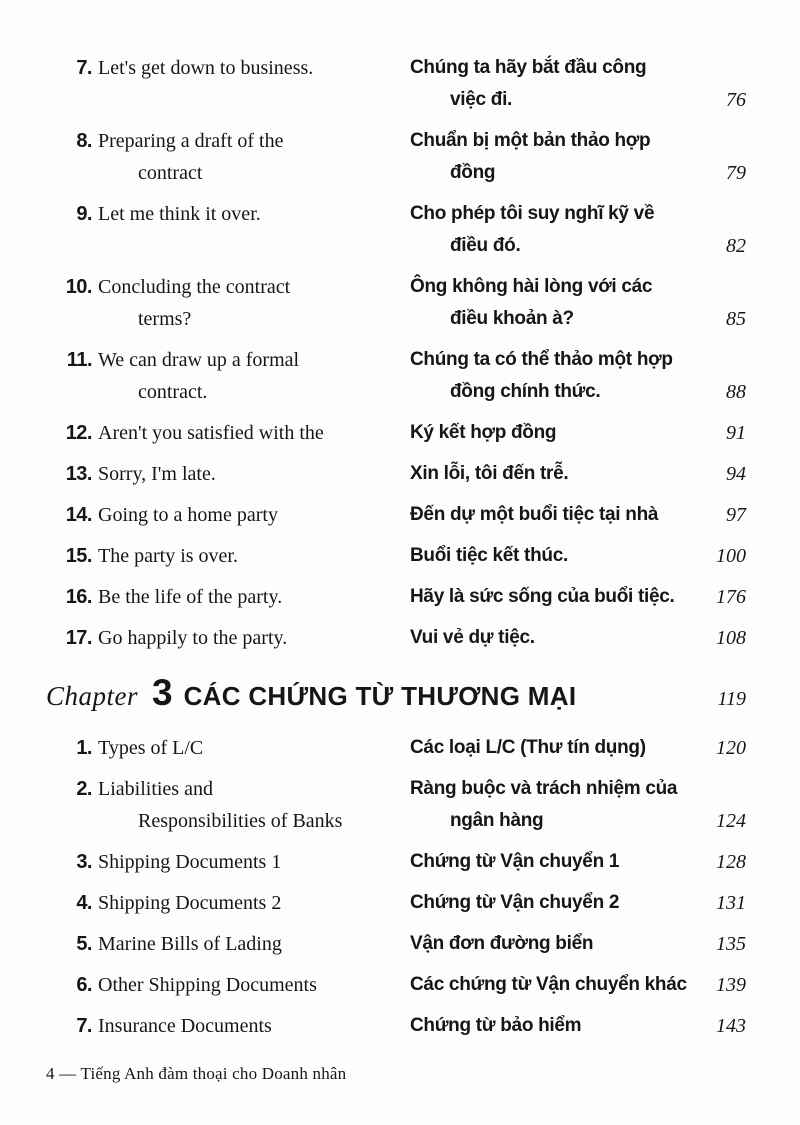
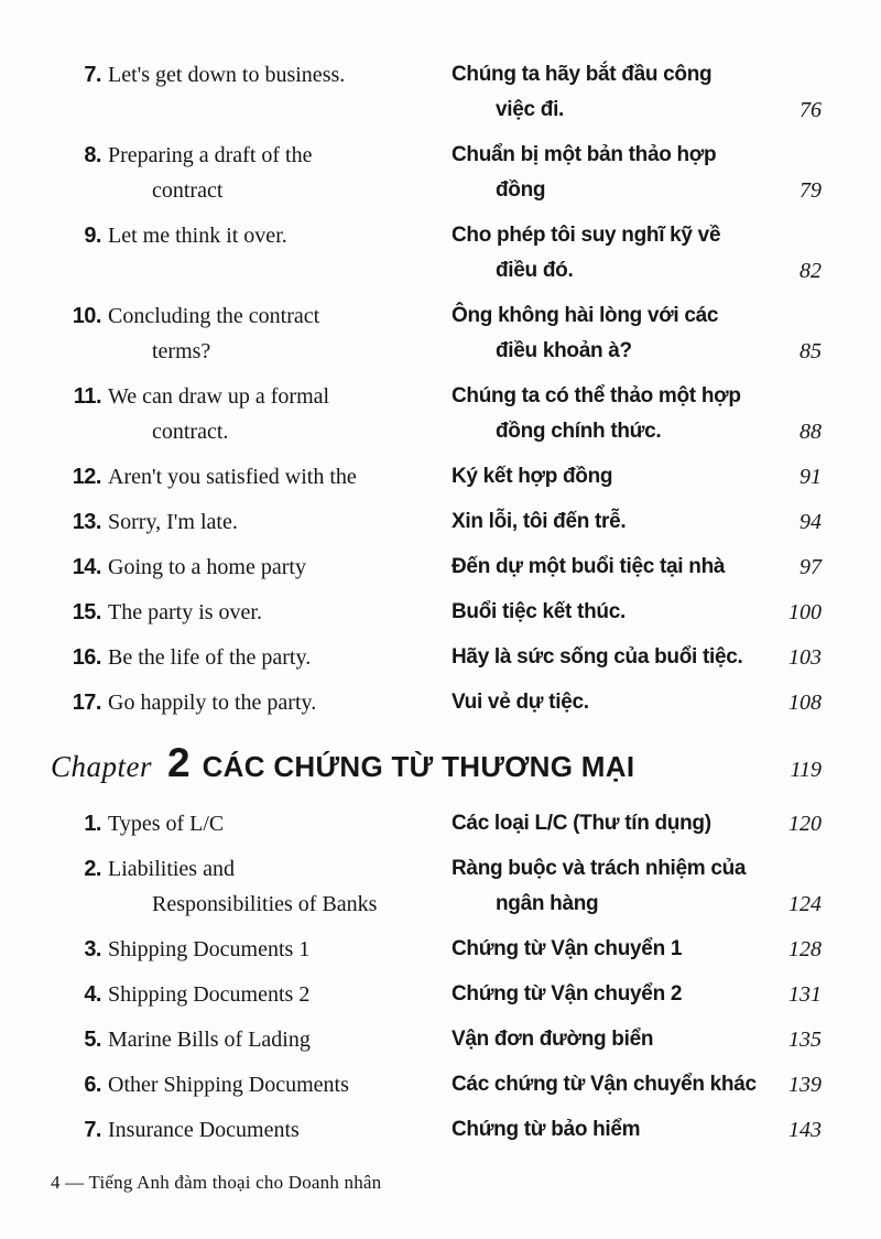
  7.
  Let's get down to business.
  Chúng ta hãy bắt đầu công
  việc đi.
  76
  8.
  Preparing a draft of the
  contract
  Chuẩn bị một bản thảo hợp
  đồng
  79
  9.
  Let me think it over.
  Cho phép tôi suy nghĩ kỹ về
  điều đó.
  82
  10.
  Concluding the contract
  terms?
  Ông không hài lòng với các
  điều khoản à?
  85
  11.
  We can draw up a formal
  contract.
  Chúng ta có thể thảo một hợp
  đồng chính thức.
  88
  12.
  Aren't you satisfied with the
  Ký kết hợp đồng
  91
  13.
  Sorry, I'm late.
  Xin lỗi, tôi đến trễ.
  94
  14.
  Going to a home party
  Đến dự một buổi tiệc tại nhà
  97
  15.
  The party is over.
  Buổi tiệc kết thúc.
  100
  16.
  Be the life of the party.
  Hãy là sức sống của buổi tiệc.
- 176
+ 103
  17.
  Go happily to the party.
  Vui vẻ dự tiệc.
  108
  Chapter
- 3
+ 2
  CÁC CHỨNG TỪ THƯƠNG MẠI
  119
  1.
  Types of L/C
  Các loại L/C (Thư tín dụng)
  120
  2.
  Liabilities and
  Responsibilities of Banks
  Ràng buộc và trách nhiệm của
  ngân hàng
  124
  3.
  Shipping Documents 1
  Chứng từ Vận chuyển 1
  128
  4.
  Shipping Documents 2
  Chứng từ Vận chuyển 2
  131
  5.
  Marine Bills of Lading
  Vận đơn đường biển
  135
  6.
  Other Shipping Documents
  Các chứng từ Vận chuyển khác
  139
  7.
  Insurance Documents
  Chứng từ bảo hiểm
  143
  4 — Tiếng Anh đàm thoại cho Doanh nhân
